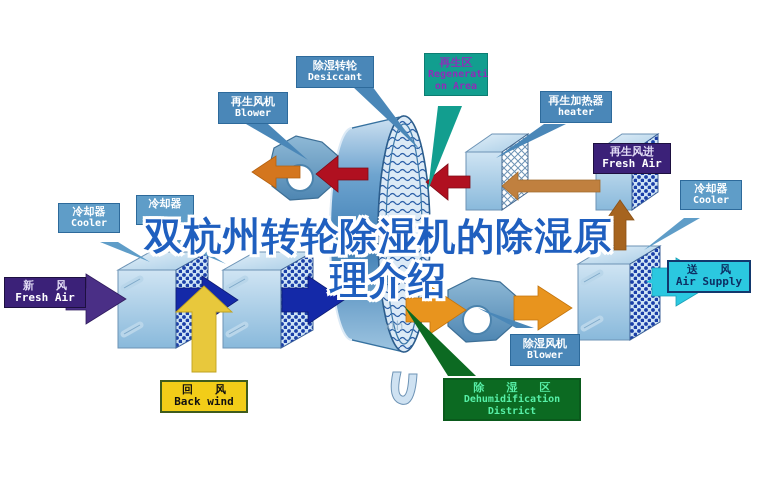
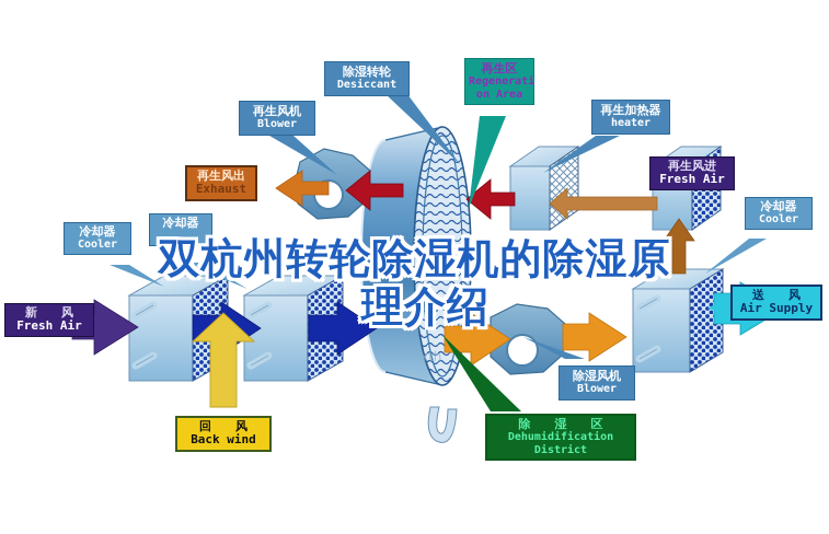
  xth
  除湿转轮
  Desiccant
  再生风机
  Blower
+ 再生风出
+ Exhaust
  再生区
  Regenerati
  on Area
  再生加热器
  heater
  再生风进
  Fresh Air
  冷却器
  Cooler
  冷却器
  Cooler
  冷却器
  新 风
  Fresh Air
  回 风
  Back wind
  除湿风机
  Blower
  除 湿 区
  Dehumidification
  District
  送 风
  Air Supply
  双杭州转轮除湿机的除湿原
  理介绍
